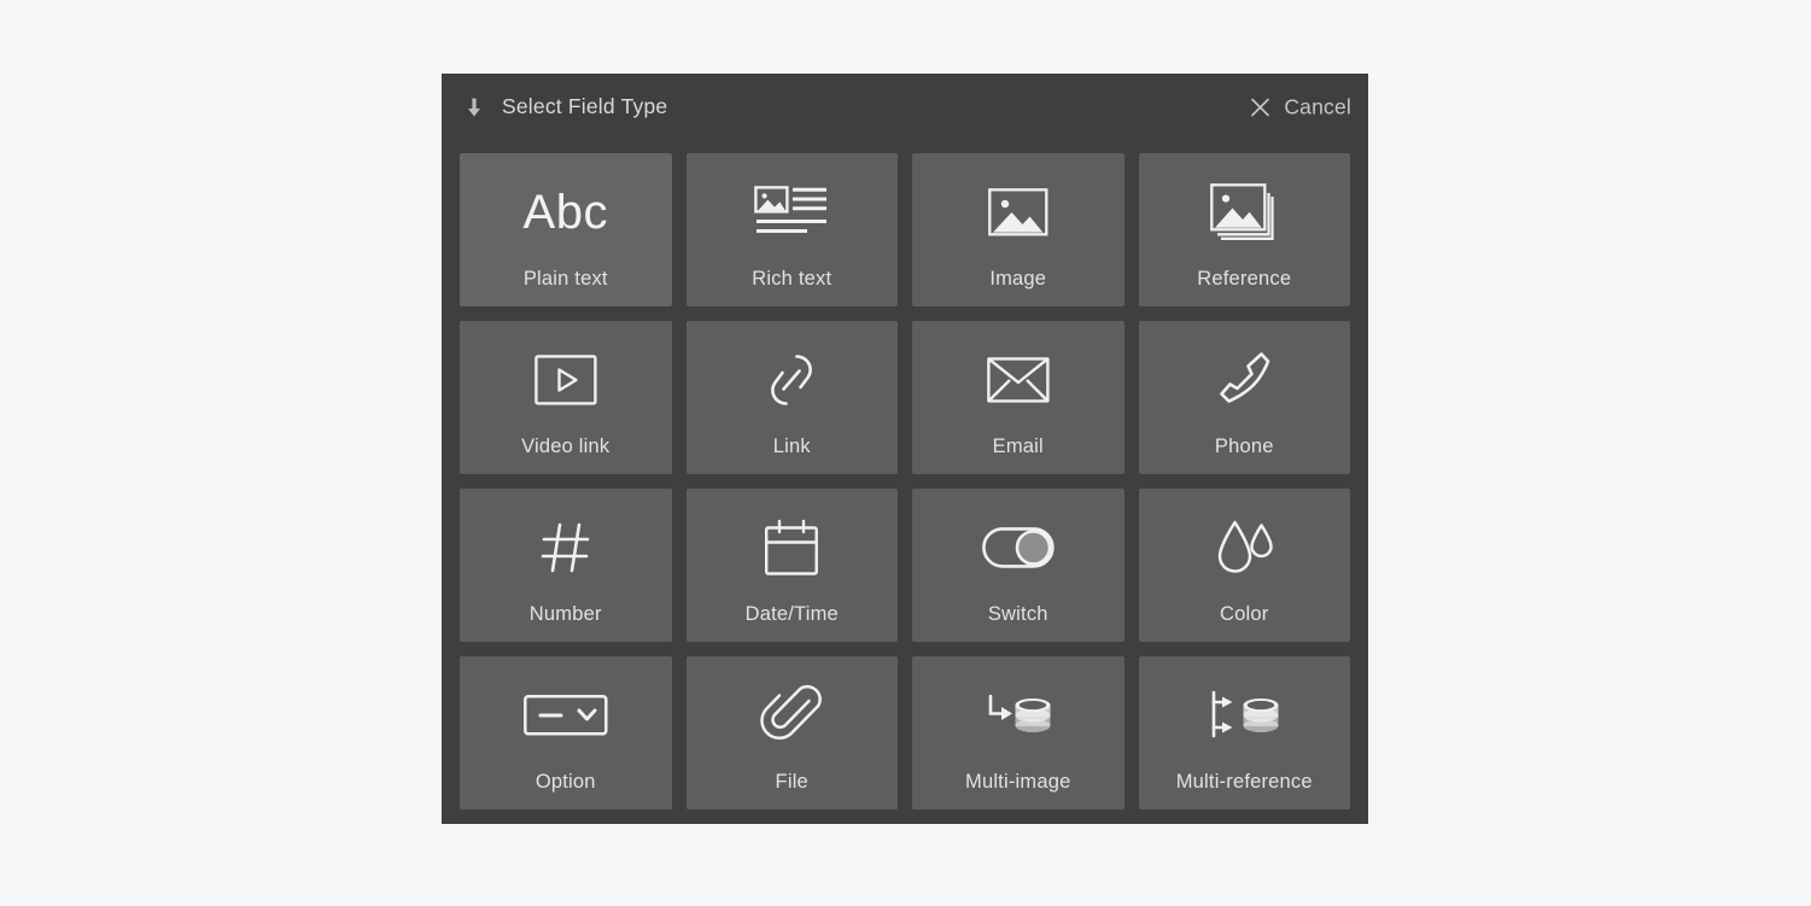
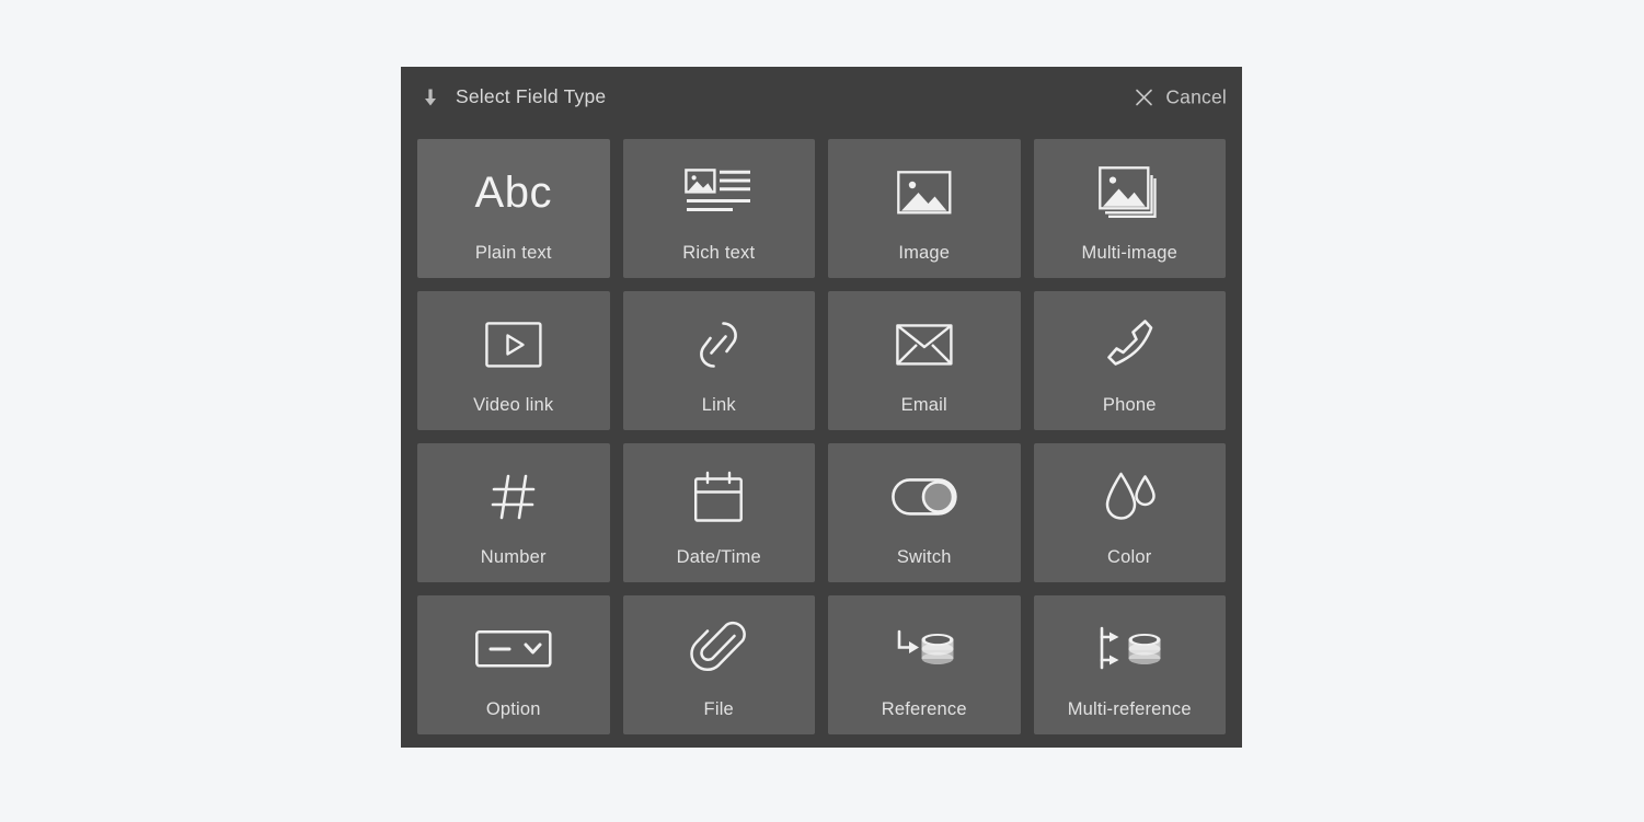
  Select Field Type
  Cancel
  Abc
  Plain text
  Rich text
  Image
- Reference
+ Multi-image
  Video link
  Link
  Email
  Phone
  Number
  Date/Time
  Switch
  Color
  Option
  File
- Multi-image
+ Reference
  Multi-reference
